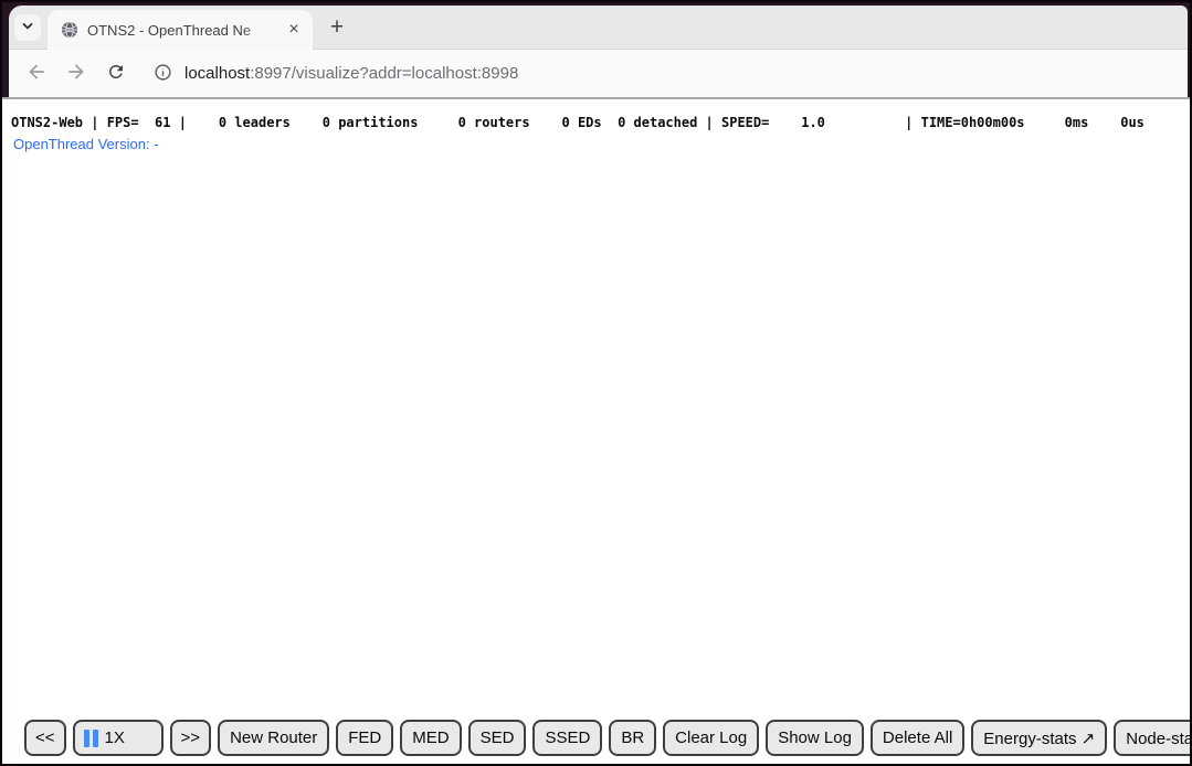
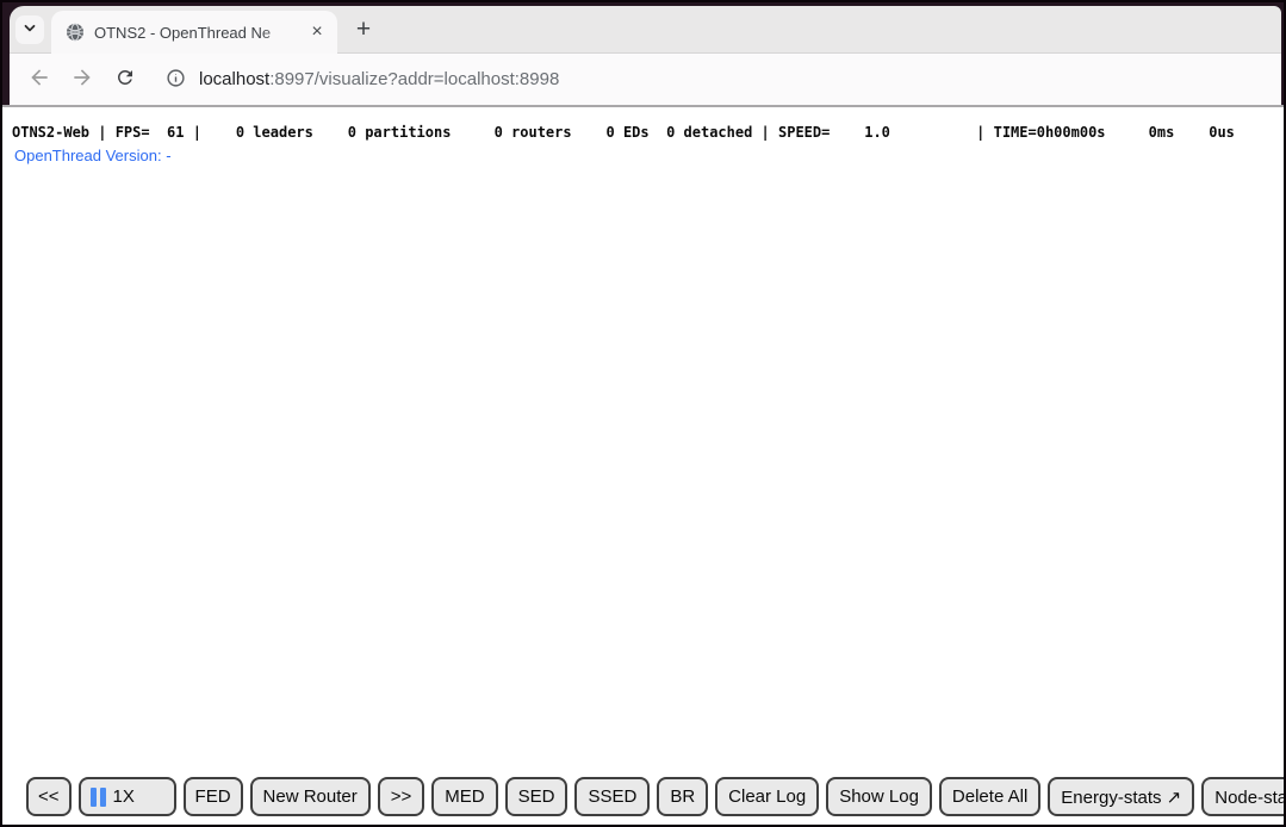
  OTNS2 - OpenThread Ne
  ×
  +
  localhost:8997/visualize?addr=localhost:8998
  OTNS2-Web | FPS= 61 | 0 leaders 0 partitions 0 routers 0 EDs 0 detached | SPEED= 1.0 | TIME=0h00m00s 0ms 0us
  OpenThread Version: -
  <<
  1X
- >>
+ FED
  New Router
- FED
+ >>
  MED
  SED
  SSED
  BR
  Clear Log
  Show Log
  Delete All
  Energy-stats ↗
  Node-sta
